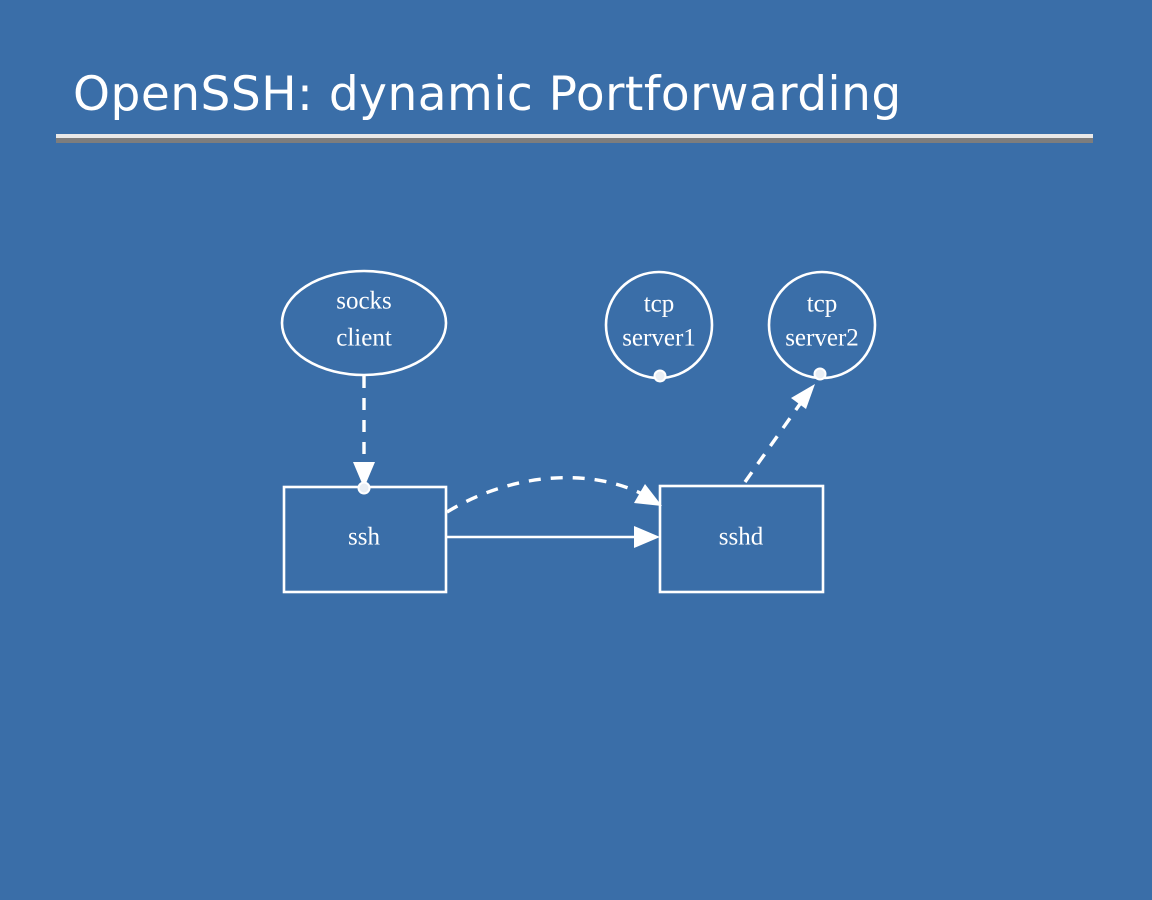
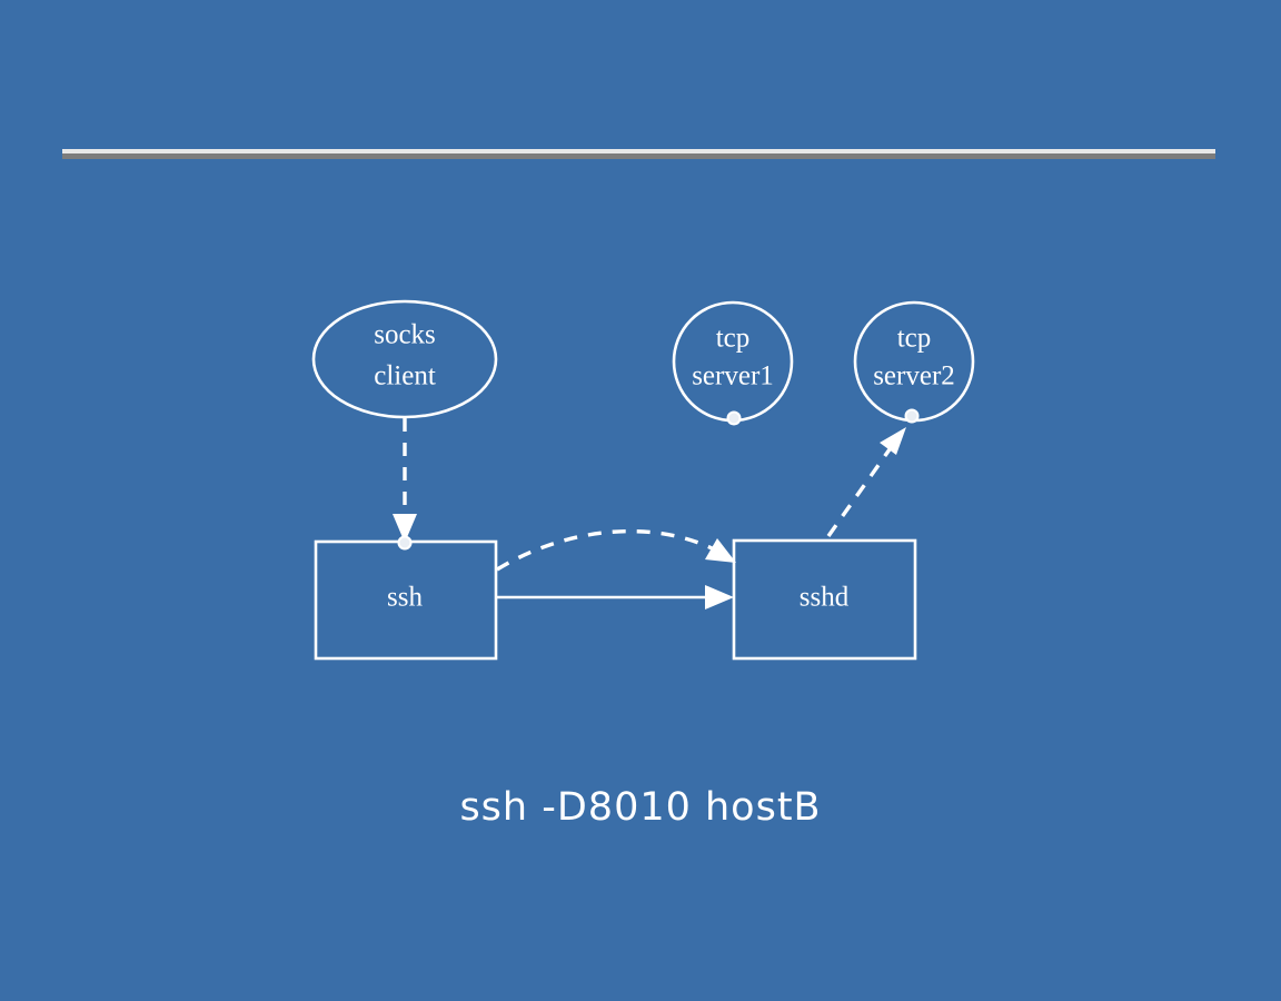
- OpenSSH: dynamic Portforwarding
  socks
  client
  tcp
  server1
  tcp
  server2
  ssh
  sshd
+ ssh -D8010 hostB
